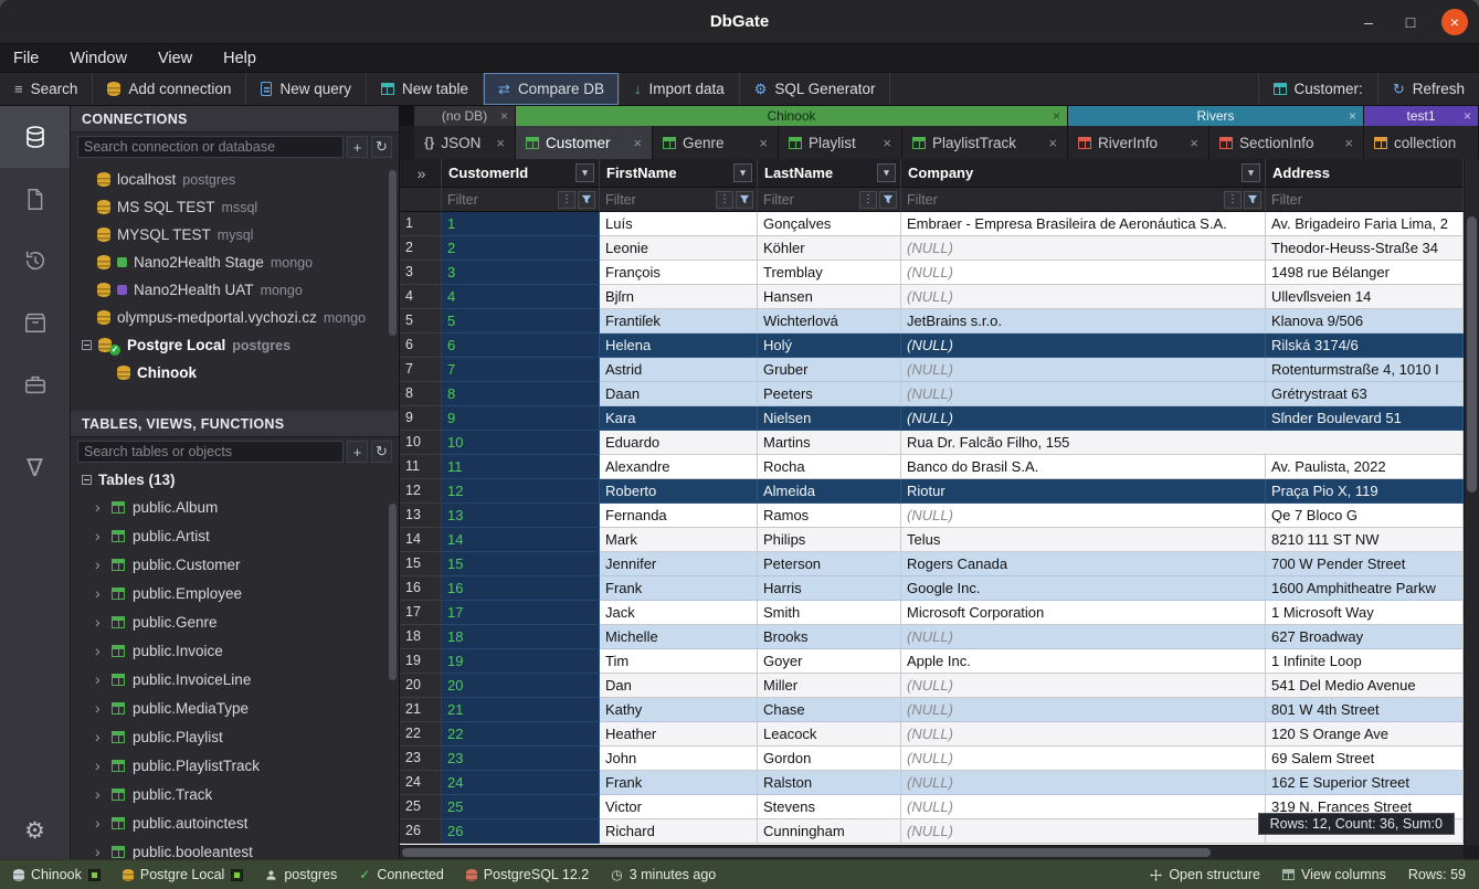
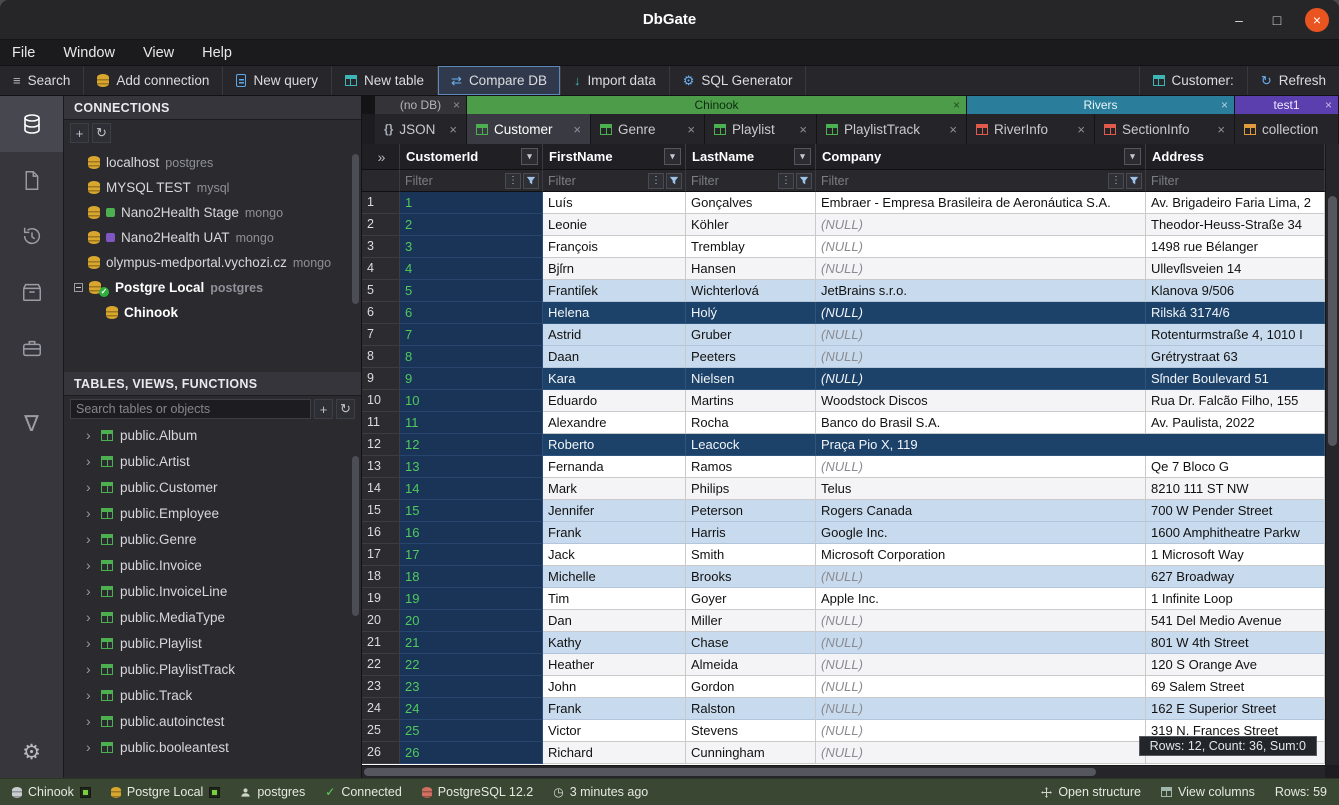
  DbGate
  –
  □
  ×
  File
  Window
  View
  Help
  ≡
  Search
  Add connection
  New query
  New table
  ⇄
  Compare DB
  ↓
  Import data
  ⚙
  SQL Generator
  Customer:
  ↻
  Refresh
  ∇
  ⚙
  CONNECTIONS
- Search connection or database
  +
  ↻
  localhost
  postgres
- MS SQL TEST
- mssql
  MYSQL TEST
  mysql
  Nano2Health Stage
  mongo
  Nano2Health UAT
  mongo
  olympus-medportal.vychozi.cz
  mongo
  ✓
  Postgre Local
  postgres
  Chinook
  TABLES, VIEWS, FUNCTIONS
  Search tables or objects
  +
  ↻
- Tables (13)
  ›
  public.Album
  ›
  public.Artist
  ›
  public.Customer
  ›
  public.Employee
  ›
  public.Genre
  ›
  public.Invoice
  ›
  public.InvoiceLine
  ›
  public.MediaType
  ›
  public.Playlist
  ›
  public.PlaylistTrack
  ›
  public.Track
  ›
  public.autoinctest
  ›
  public.booleantest
  (no DB)
  ×
  Chinook
  ×
  Rivers
  ×
  test1
  ×
  {}
  JSON
  ×
  Customer
  ×
  Genre
  ×
  Playlist
  ×
  PlaylistTrack
  ×
  RiverInfo
  ×
  SectionInfo
  ×
  collection
  »
  CustomerId
  ▾
  FirstName
  ▾
  LastName
  ▾
  Company
  ▾
  Address
  Filter
  ⋮
  Filter
  ⋮
  Filter
  ⋮
  Filter
  ⋮
  Filter
  1
  1
  Luís
  Gonçalves
  Embraer - Empresa Brasileira de Aeronáutica S.A.
  Av. Brigadeiro Faria Lima, 2
  2
  2
  Leonie
  Köhler
  (NULL)
  Theodor-Heuss-Straße 34
  3
  3
  François
  Tremblay
  (NULL)
  1498 rue Bélanger
  4
  4
  Bjſrn
  Hansen
  (NULL)
  Ullevſlsveien 14
  5
  5
  Frantiſek
  Wichterlová
  JetBrains s.r.o.
  Klanova 9/506
  6
  6
  Helena
  Holý
  (NULL)
  Rilská 3174/6
  7
  7
  Astrid
  Gruber
  (NULL)
  Rotenturmstraße 4, 1010 I
  8
  8
  Daan
  Peeters
  (NULL)
  Grétrystraat 63
  9
  9
  Kara
  Nielsen
  (NULL)
  Sſnder Boulevard 51
  10
  10
  Eduardo
  Martins
+ Woodstock Discos
  Rua Dr. Falcão Filho, 155
  11
  11
  Alexandre
  Rocha
  Banco do Brasil S.A.
  Av. Paulista, 2022
  12
  12
  Roberto
- Almeida
+ Leacock
- Riotur
  Praça Pio X, 119
  13
  13
  Fernanda
  Ramos
  (NULL)
  Qe 7 Bloco G
  14
  14
  Mark
  Philips
  Telus
  8210 111 ST NW
  15
  15
  Jennifer
  Peterson
  Rogers Canada
  700 W Pender Street
  16
  16
  Frank
  Harris
  Google Inc.
  1600 Amphitheatre Parkw
  17
  17
  Jack
  Smith
  Microsoft Corporation
  1 Microsoft Way
  18
  18
  Michelle
  Brooks
  (NULL)
  627 Broadway
  19
  19
  Tim
  Goyer
  Apple Inc.
  1 Infinite Loop
  20
  20
  Dan
  Miller
  (NULL)
  541 Del Medio Avenue
  21
  21
  Kathy
  Chase
  (NULL)
  801 W 4th Street
  22
  22
  Heather
- Leacock
+ Almeida
  (NULL)
  120 S Orange Ave
  23
  23
  John
  Gordon
  (NULL)
  69 Salem Street
  24
  24
  Frank
  Ralston
  (NULL)
  162 E Superior Street
  25
  25
  Victor
  Stevens
  (NULL)
  319 N. Frances Street
  26
  26
  Richard
  Cunningham
  (NULL)
  Rows: 12, Count: 36, Sum:0
  Chinook
  Postgre Local
  postgres
  ✓
  Connected
  PostgreSQL 12.2
  ◷
  3 minutes ago
  Open structure
  View columns
  Rows: 59
